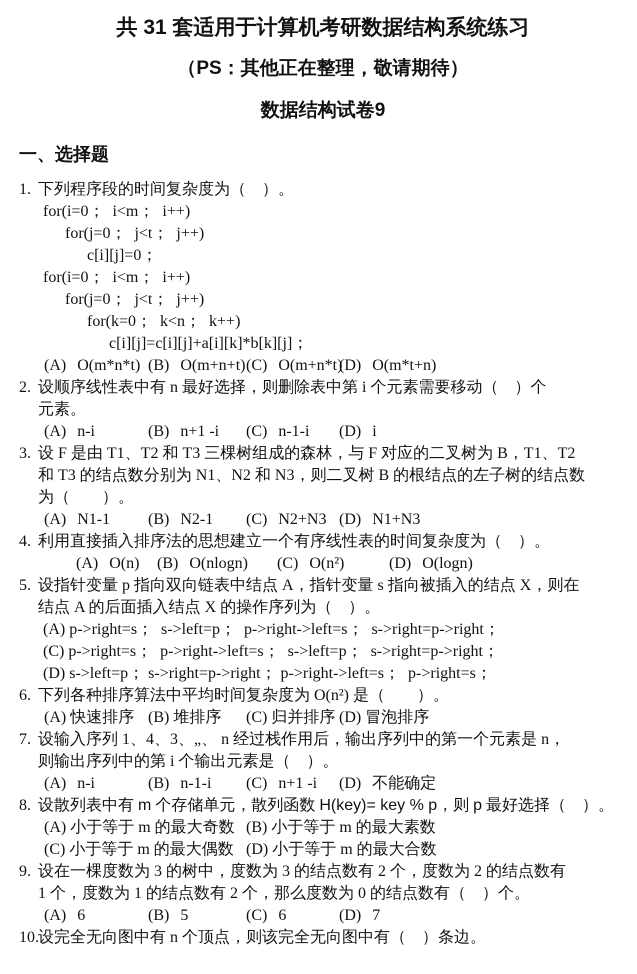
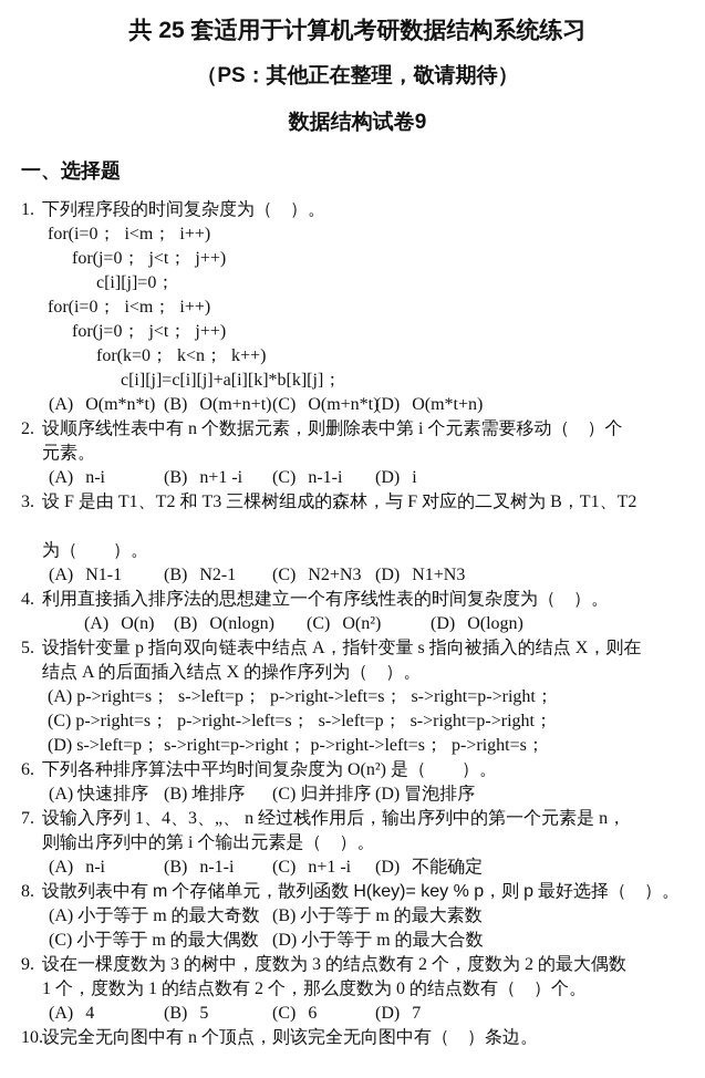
- 共 31 套适用于计算机考研数据结构系统练习
+ 共 25 套适用于计算机考研数据结构系统练习
  （PS：其他正在整理，敬请期待）
  数据结构试卷9
  一、选择题
  1.
  下列程序段的时间复杂度为（ ）。
  for(i=0； i<m； i++)
  for(j=0； j<t； j++)
  c[i][j]=0；
  for(i=0； i<m； i++)
  for(j=0； j<t； j++)
  for(k=0； k<n； k++)
  c[i][j]=c[i][j]+a[i][k]*b[k][j]；
  (A) O(m*n*t) (B) O(m+n+t)(C) O(m+n*t)(D) O(m*t+n)
  2.
- 设顺序线性表中有 n 最好选择，则删除表中第 i 个元素需要移动（ ）个
+ 设顺序线性表中有 n 个数据元素，则删除表中第 i 个元素需要移动（ ）个
  元素。
  (A) n-i (B) n+1 -i (C) n-1-i (D) i
  3.
  设 F 是由 T1、T2 和 T3 三棵树组成的森林，与 F 对应的二叉树为 B，T1、T2
- 和 T3 的结点数分别为 N1、N2 和 N3，则二叉树 B 的根结点的左子树的结点数
  为（ ）。
  (A) N1-1 (B) N2-1 (C) N2+N3 (D) N1+N3
  4.
  利用直接插入排序法的思想建立一个有序线性表的时间复杂度为（ ）。
  (A) O(n) (B) O(nlogn) (C) O(n²) (D) O(logn)
  5.
  设指针变量 p 指向双向链表中结点 A，指针变量 s 指向被插入的结点 X，则在
  结点 A 的后面插入结点 X 的操作序列为（ ）。
  (A) p->right=s； s->left=p； p->right->left=s； s->right=p->right；
  (C) p->right=s； p->right->left=s； s->left=p； s->right=p->right；
  (D) s->left=p； s->right=p->right； p->right->left=s； p->right=s；
  6.
  下列各种排序算法中平均时间复杂度为 O(n²) 是（ ）。
  (A) 快速排序 (B) 堆排序 (C) 归并排序 (D) 冒泡排序
  7.
  设输入序列 1、4、3、„、 n 经过栈作用后，输出序列中的第一个元素是 n，
  则输出序列中的第 i 个输出元素是（ ）。
  (A) n-i (B) n-1-i (C) n+1 -i (D) 不能确定
  8.
  设散列表中有 m 个存储单元，散列函数 H(key)= key % p，则 p 最好选择（ ）。
  (A) 小于等于 m 的最大奇数 (B) 小于等于 m 的最大素数
  (C) 小于等于 m 的最大偶数 (D) 小于等于 m 的最大合数
  9.
- 设在一棵度数为 3 的树中，度数为 3 的结点数有 2 个，度数为 2 的结点数有
+ 设在一棵度数为 3 的树中，度数为 3 的结点数有 2 个，度数为 2 的最大偶数
  1 个，度数为 1 的结点数有 2 个，那么度数为 0 的结点数有（ ）个。
- (A) 6 (B) 5 (C) 6 (D) 7
+ (A) 4 (B) 5 (C) 6 (D) 7
  10.
  设完全无向图中有 n 个顶点，则该完全无向图中有（ ）条边。
